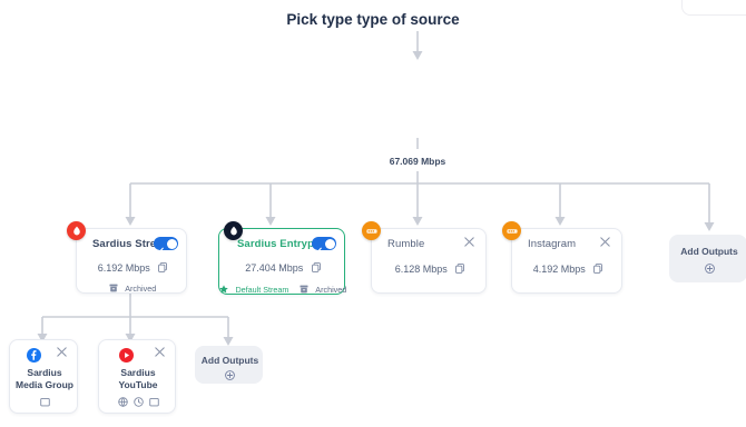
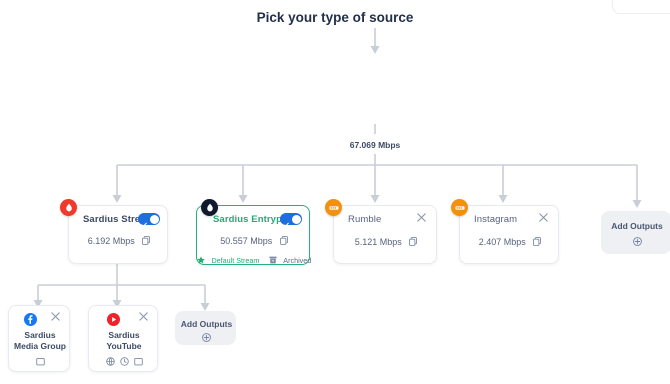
- Pick type type of source
+ Pick your type of source
  67.069 Mbps
  Sardius Str
  6.192 Mbps
- Archived
  Sardius Entryp
- 27.404 Mbps
+ 50.557 Mbps
  Default Stream Archived
  Rumble
- 6.128 Mbps
+ 5.121 Mbps
  Instagram
- 4.192 Mbps
+ 2.407 Mbps
  Add Outputs
  Sardius Media Group
  Sardius YouTube
  Add Outputs
